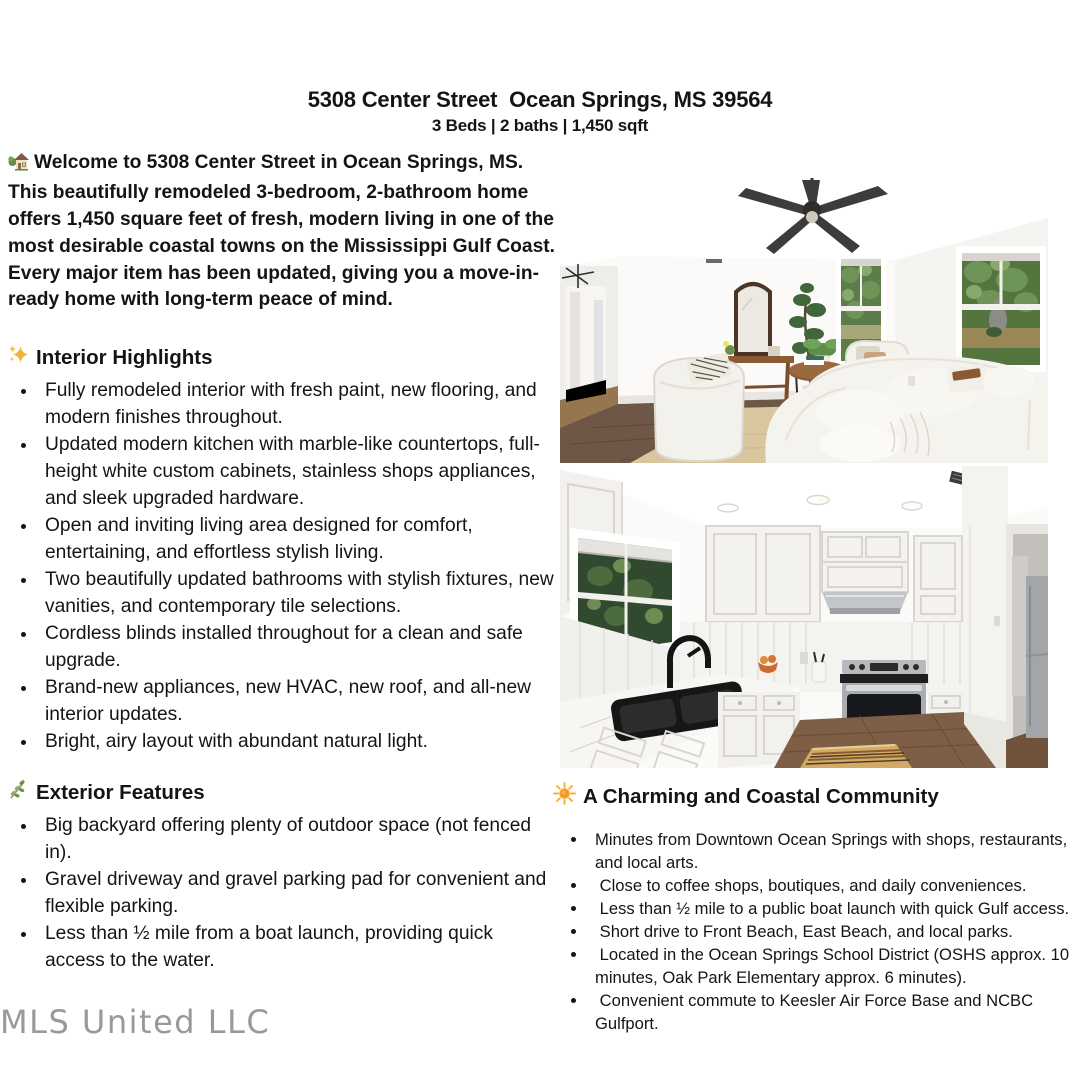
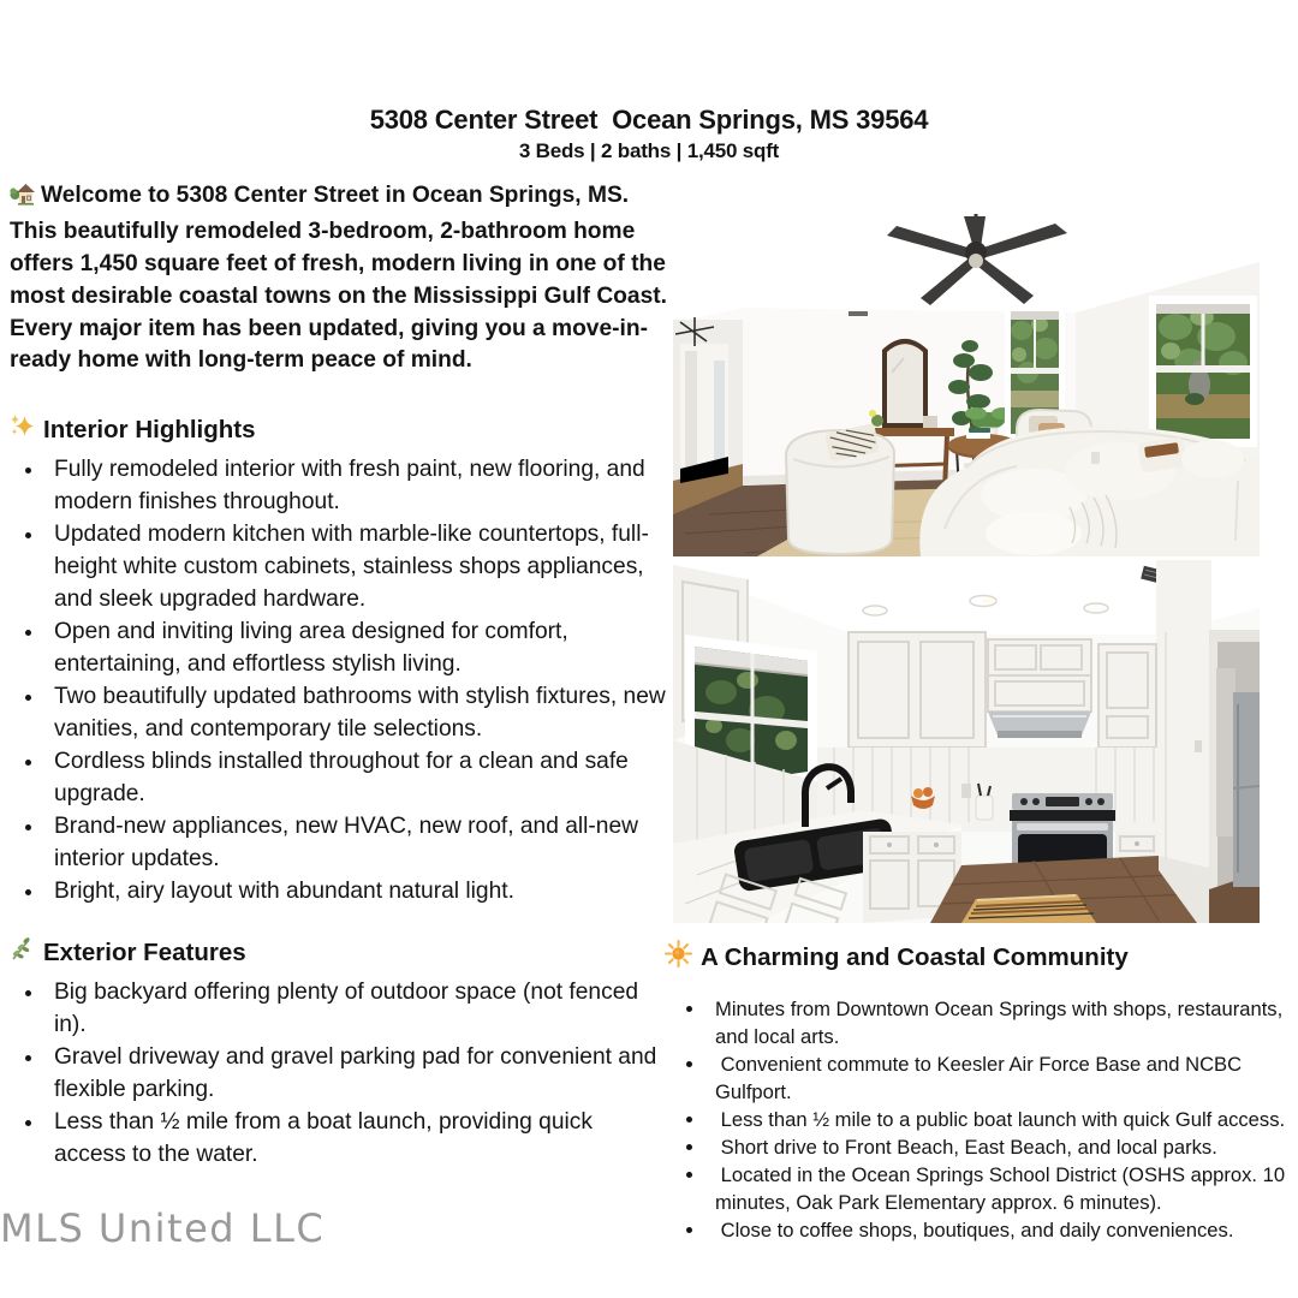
  5308 Center Street Ocean Springs, MS 39564
  3 Beds | 2 baths | 1,450 sqft
  Welcome to 5308 Center Street in Ocean Springs, MS.
  This beautifully remodeled 3-bedroom, 2-bathroom home offers 1,450 square feet of fresh, modern living in one of the most desirable coastal towns on the Mississippi Gulf Coast. Every major item has been updated, giving you a move-in-ready home with long-term peace of mind.
  Interior Highlights
  Fully remodeled interior with fresh paint, new flooring, and modern finishes throughout.
  Updated modern kitchen with marble-like countertops, full-height white custom cabinets, stainless shops appliances, and sleek upgraded hardware.
  Open and inviting living area designed for comfort, entertaining, and effortless stylish living.
  Two beautifully updated bathrooms with stylish fixtures, new vanities, and contemporary tile selections.
  Cordless blinds installed throughout for a clean and safe upgrade.
  Brand-new appliances, new HVAC, new roof, and all-new interior updates.
  Bright, airy layout with abundant natural light.
  Exterior Features
  Big backyard offering plenty of outdoor space (not fenced in).
  Gravel driveway and gravel parking pad for convenient and flexible parking.
  Less than ½ mile from a boat launch, providing quick access to the water.
  A Charming and Coastal Community
  Minutes from Downtown Ocean Springs with shops, restaurants, and local arts.
- Close to coffee shops, boutiques, and daily conveniences.
+ Convenient commute to Keesler Air Force Base and NCBC Gulfport.
  Less than ½ mile to a public boat launch with quick Gulf access.
  Short drive to Front Beach, East Beach, and local parks.
  Located in the Ocean Springs School District (OSHS approx. 10 minutes, Oak Park Elementary approx. 6 minutes).
- Convenient commute to Keesler Air Force Base and NCBC Gulfport.
+ Close to coffee shops, boutiques, and daily conveniences.
  MLS United LLC
